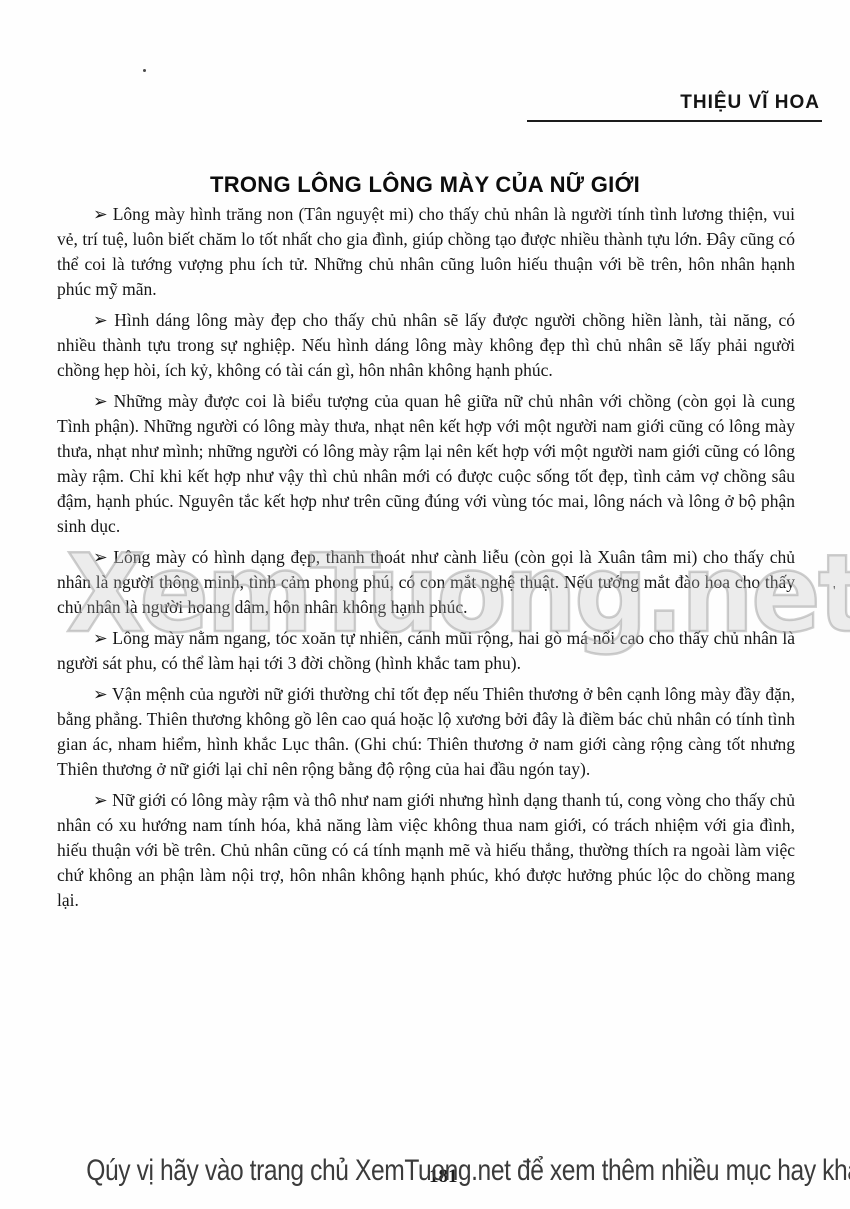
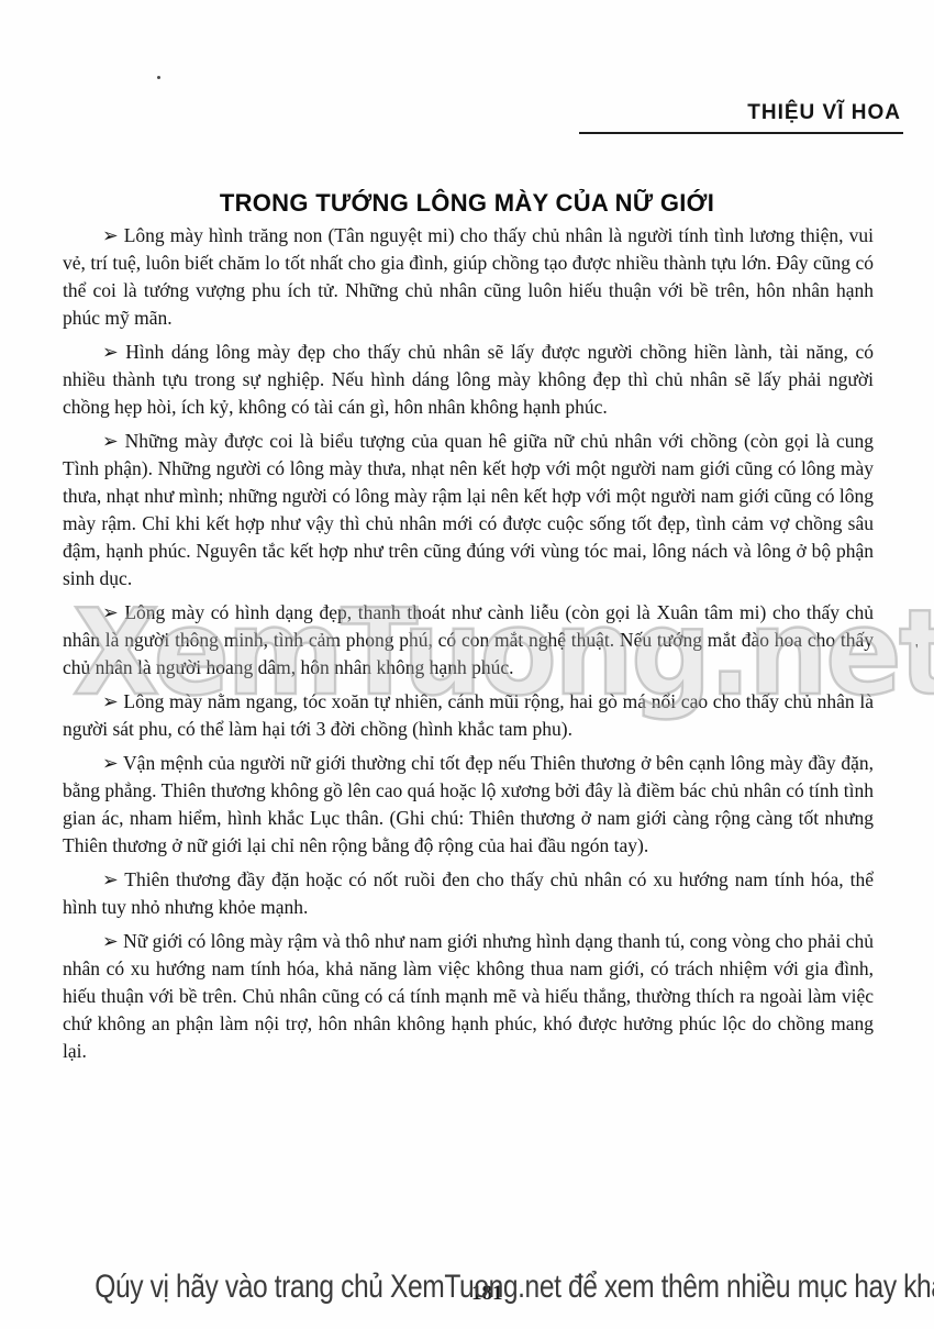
  THIỆU VĨ HOA
- TRONG LÔNG LÔNG MÀY CỦA NỮ GIỚI
+ TRONG TƯỚNG LÔNG MÀY CỦA NỮ GIỚI
  XemTuong.net
  ➢ Lông mày hình trăng non (Tân nguyệt mi) cho thấy chủ nhân là người tính tình lương thiện, vui vẻ, trí tuệ, luôn biết chăm lo tốt nhất cho gia đình, giúp chồng tạo được nhiều thành tựu lớn. Đây cũng có thể coi là tướng vượng phu ích tử. Những chủ nhân cũng luôn hiếu thuận với bề trên, hôn nhân hạnh phúc mỹ mãn.
  ➢ Hình dáng lông mày đẹp cho thấy chủ nhân sẽ lấy được người chồng hiền lành, tài năng, có nhiều thành tựu trong sự nghiệp. Nếu hình dáng lông mày không đẹp thì chủ nhân sẽ lấy phải người chồng hẹp hòi, ích kỷ, không có tài cán gì, hôn nhân không hạnh phúc.
  ➢ Những mày được coi là biểu tượng của quan hê giữa nữ chủ nhân với chồng (còn gọi là cung Tình phận). Những người có lông mày thưa, nhạt nên kết hợp với một người nam giới cũng có lông mày thưa, nhạt như mình; những người có lông mày rậm lại nên kết hợp với một người nam giới cũng có lông mày rậm. Chỉ khi kết hợp như vậy thì chủ nhân mới có được cuộc sống tốt đẹp, tình cảm vợ chồng sâu đậm, hạnh phúc. Nguyên tắc kết hợp như trên cũng đúng với vùng tóc mai, lông nách và lông ở bộ phận sinh dục.
  ➢ Lông mày có hình dạng đẹp, thanh thoát như cành liễu (còn gọi là Xuân tâm mi) cho thấy chủ nhân là người thông minh, tình cảm phong phú, có con mắt nghệ thuật. Nếu tướng mắt đào hoa cho thấy chủ nhân là người hoang dâm, hôn nhân không hạnh phúc.
  ➢ Lông mày nằm ngang, tóc xoăn tự nhiên, cánh mũi rộng, hai gò má nổi cao cho thấy chủ nhân là người sát phu, có thể làm hại tới 3 đời chồng (hình khắc tam phu).
  ➢ Vận mệnh của người nữ giới thường chỉ tốt đẹp nếu Thiên thương ở bên cạnh lông mày đầy đặn, bằng phẳng. Thiên thương không gồ lên cao quá hoặc lộ xương bởi đây là điềm bác chủ nhân có tính tình gian ác, nham hiểm, hình khắc Lục thân. (Ghi chú: Thiên thương ở nam giới càng rộng càng tốt nhưng Thiên thương ở nữ giới lại chỉ nên rộng bằng độ rộng của hai đầu ngón tay).
+ ➢ Thiên thương đầy đặn hoặc có nốt ruồi đen cho thấy chủ nhân có xu hướng nam tính hóa, thể hình tuy nhỏ nhưng khỏe mạnh.
- ➢ Nữ giới có lông mày rậm và thô như nam giới nhưng hình dạng thanh tú, cong vòng cho thấy chủ nhân có xu hướng nam tính hóa, khả năng làm việc không thua nam giới, có trách nhiệm với gia đình, hiếu thuận với bề trên. Chủ nhân cũng có cá tính mạnh mẽ và hiếu thắng, thường thích ra ngoài làm việc chứ không an phận làm nội trợ, hôn nhân không hạnh phúc, khó được hưởng phúc lộc do chồng mang lại.
+ ➢ Nữ giới có lông mày rậm và thô như nam giới nhưng hình dạng thanh tú, cong vòng cho phải chủ nhân có xu hướng nam tính hóa, khả năng làm việc không thua nam giới, có trách nhiệm với gia đình, hiếu thuận với bề trên. Chủ nhân cũng có cá tính mạnh mẽ và hiếu thắng, thường thích ra ngoài làm việc chứ không an phận làm nội trợ, hôn nhân không hạnh phúc, khó được hưởng phúc lộc do chồng mang lại.
  '
  181
  Qúy vị hãy vào trang chủ XemTuong.net để xem thêm nhiều mục hay kh
